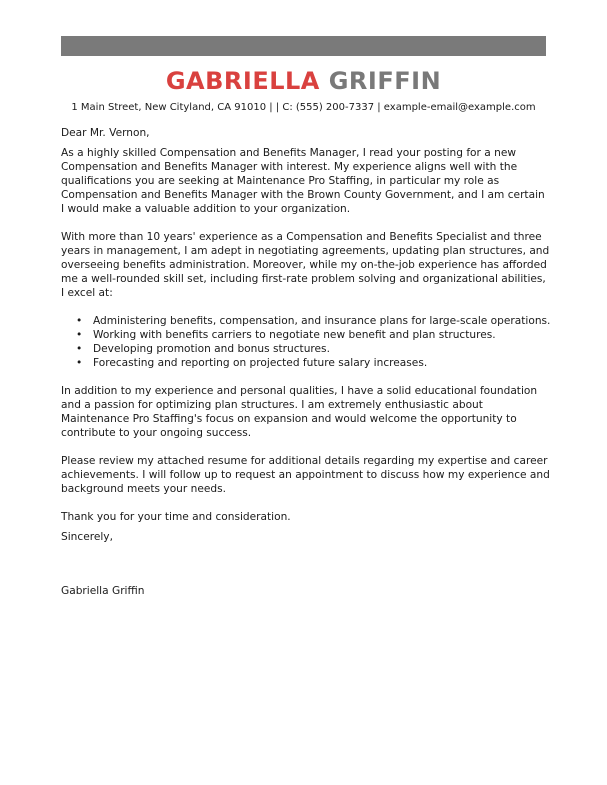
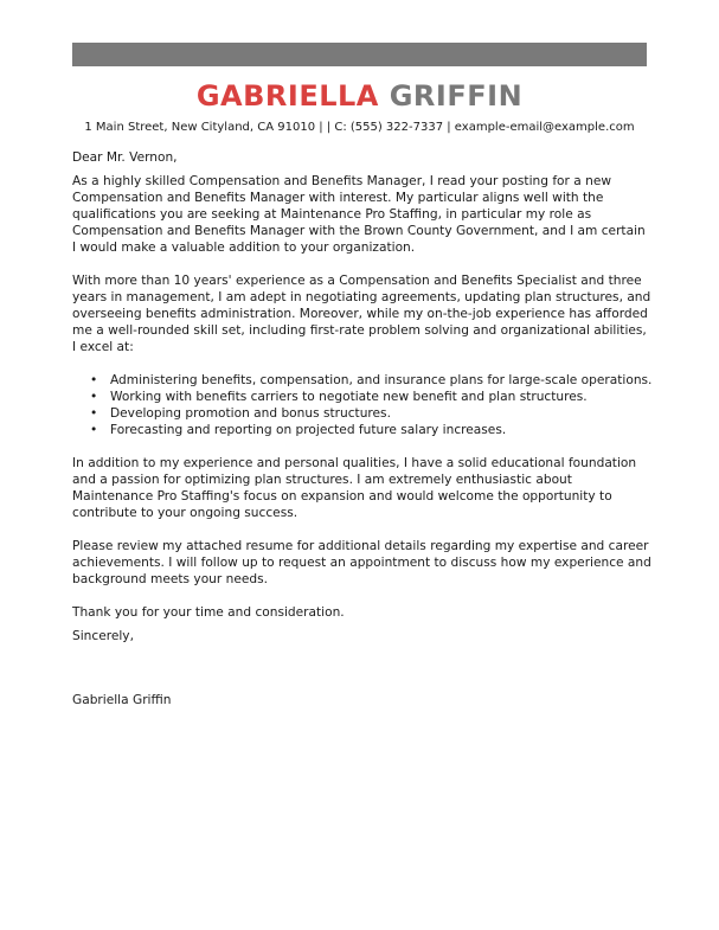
  GABRIELLA GRIFFIN
- 1 Main Street, New Cityland, CA 91010 | | C: (555) 200-7337 | example-email@example.com
+ 1 Main Street, New Cityland, CA 91010 | | C: (555) 322-7337 | example-email@example.com
  Dear Mr. Vernon,
- As a highly skilled Compensation and Benefits Manager, I read your posting for a new Compensation and Benefits Manager with interest. My experience aligns well with the qualifications you are seeking at Maintenance Pro Staffing, in particular my role as Compensation and Benefits Manager with the Brown County Government, and I am certain I would make a valuable addition to your organization.
+ As a highly skilled Compensation and Benefits Manager, I read your posting for a new Compensation and Benefits Manager with interest. My particular aligns well with the qualifications you are seeking at Maintenance Pro Staffing, in particular my role as Compensation and Benefits Manager with the Brown County Government, and I am certain I would make a valuable addition to your organization.
  With more than 10 years' experience as a Compensation and Benefits Specialist and three years in management, I am adept in negotiating agreements, updating plan structures, and overseeing benefits administration. Moreover, while my on-the-job experience has afforded me a well-rounded skill set, including first-rate problem solving and organizational abilities, I excel at:
  •
  Administering benefits, compensation, and insurance plans for large-scale operations.
  •
  Working with benefits carriers to negotiate new benefit and plan structures.
  •
  Developing promotion and bonus structures.
  •
  Forecasting and reporting on projected future salary increases.
  In addition to my experience and personal qualities, I have a solid educational foundation and a passion for optimizing plan structures. I am extremely enthusiastic about Maintenance Pro Staffing's focus on expansion and would welcome the opportunity to contribute to your ongoing success.
  Please review my attached resume for additional details regarding my expertise and career achievements. I will follow up to request an appointment to discuss how my experience and background meets your needs.
  Thank you for your time and consideration.
  Sincerely,
  Gabriella Griffin
